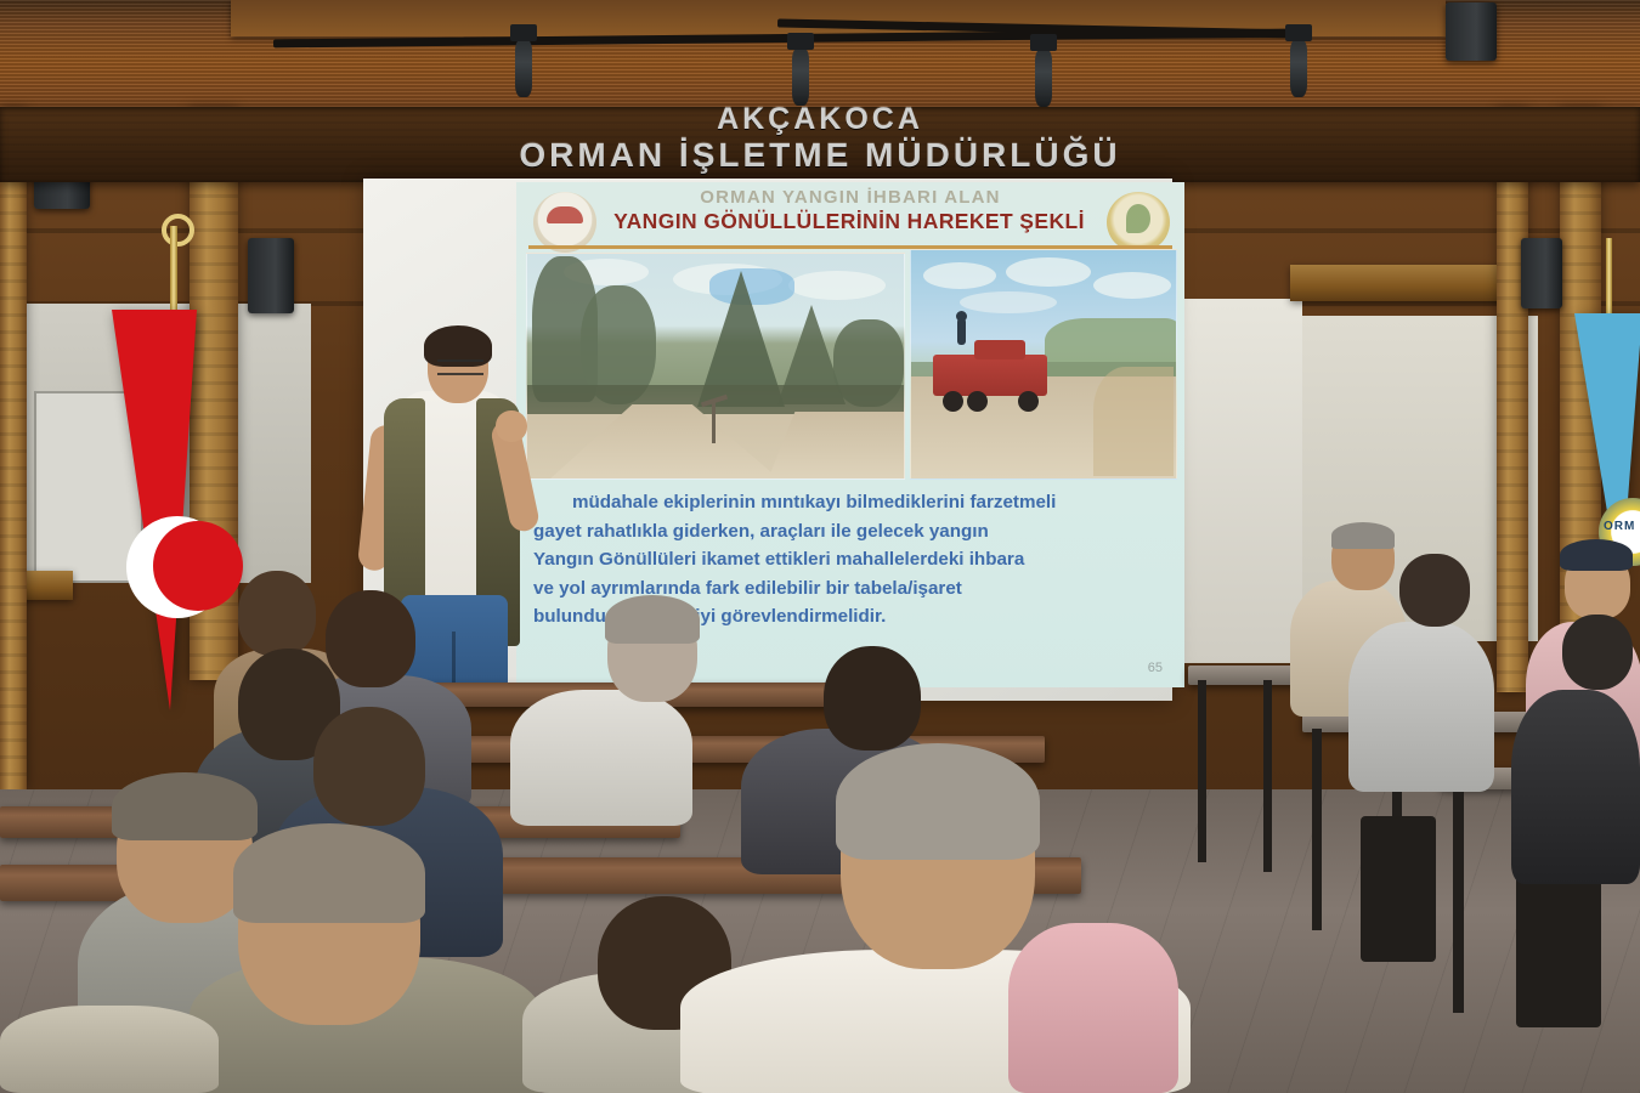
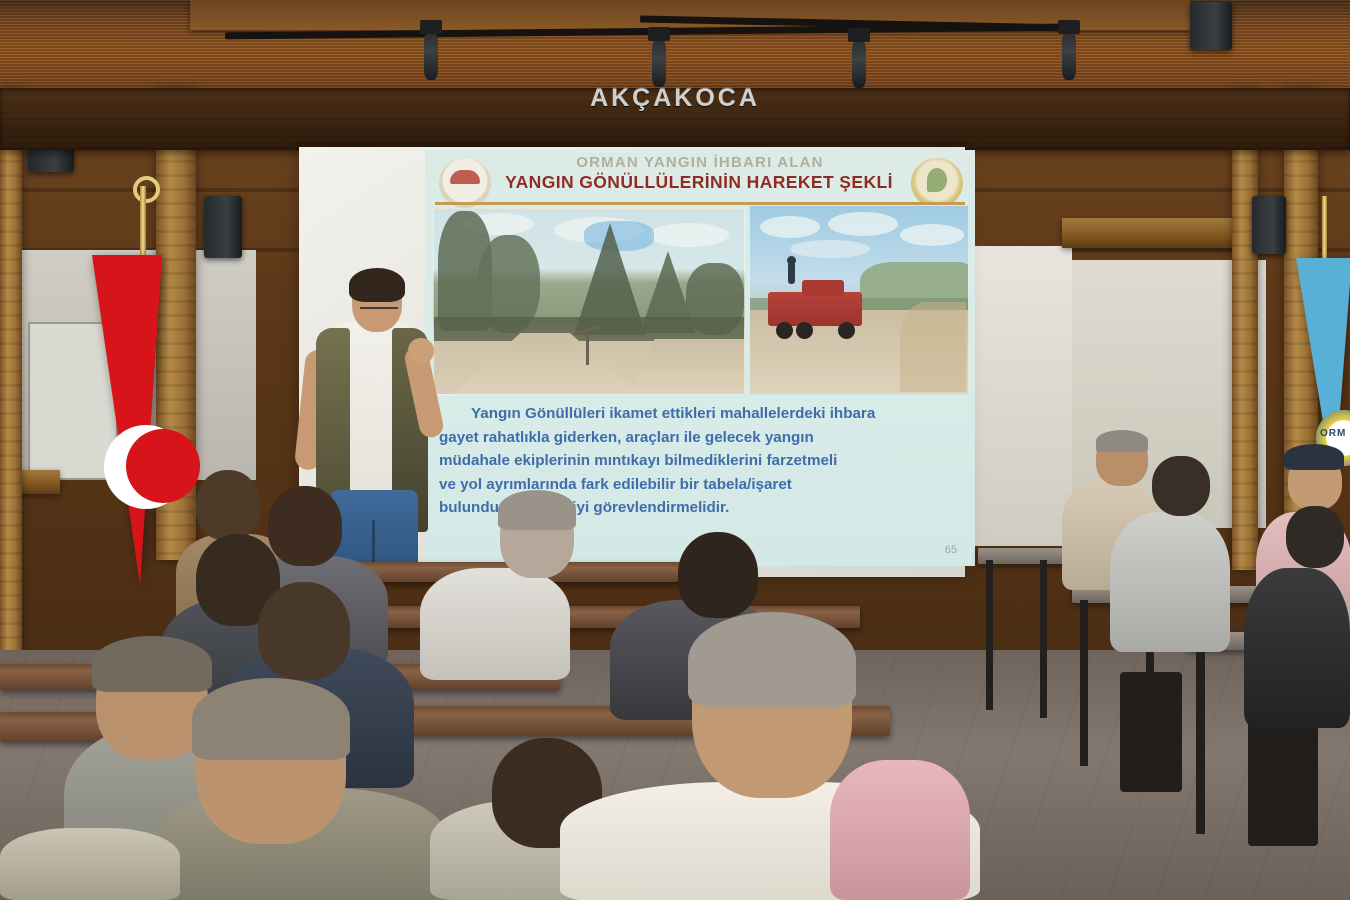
  AKÇAKOCA
- ORMAN İŞLETME MÜDÜRLÜĞÜ
  ORMAN YANGIN İHBARI ALAN
  YANGIN GÖNÜLLÜLERİNİN HAREKET ŞEKLİ
- müdahale ekiplerinin mıntıkayı bilmediklerini farzetmeli
+ Yangın Gönüllüleri ikamet ettikleri mahallelerdeki ihbara
  gayet rahatlıkla giderken, araçları ile gelecek yangın
- Yangın Gönüllüleri ikamet ettikleri mahallelerdeki ihbara
+ müdahale ekiplerinin mıntıkayı bilmediklerini farzetmeli
  ve yol ayrımlarında fark edilebilir bir tabela/işaret
  bulunduyi görevlendirmelidir.
  65
  ORM
